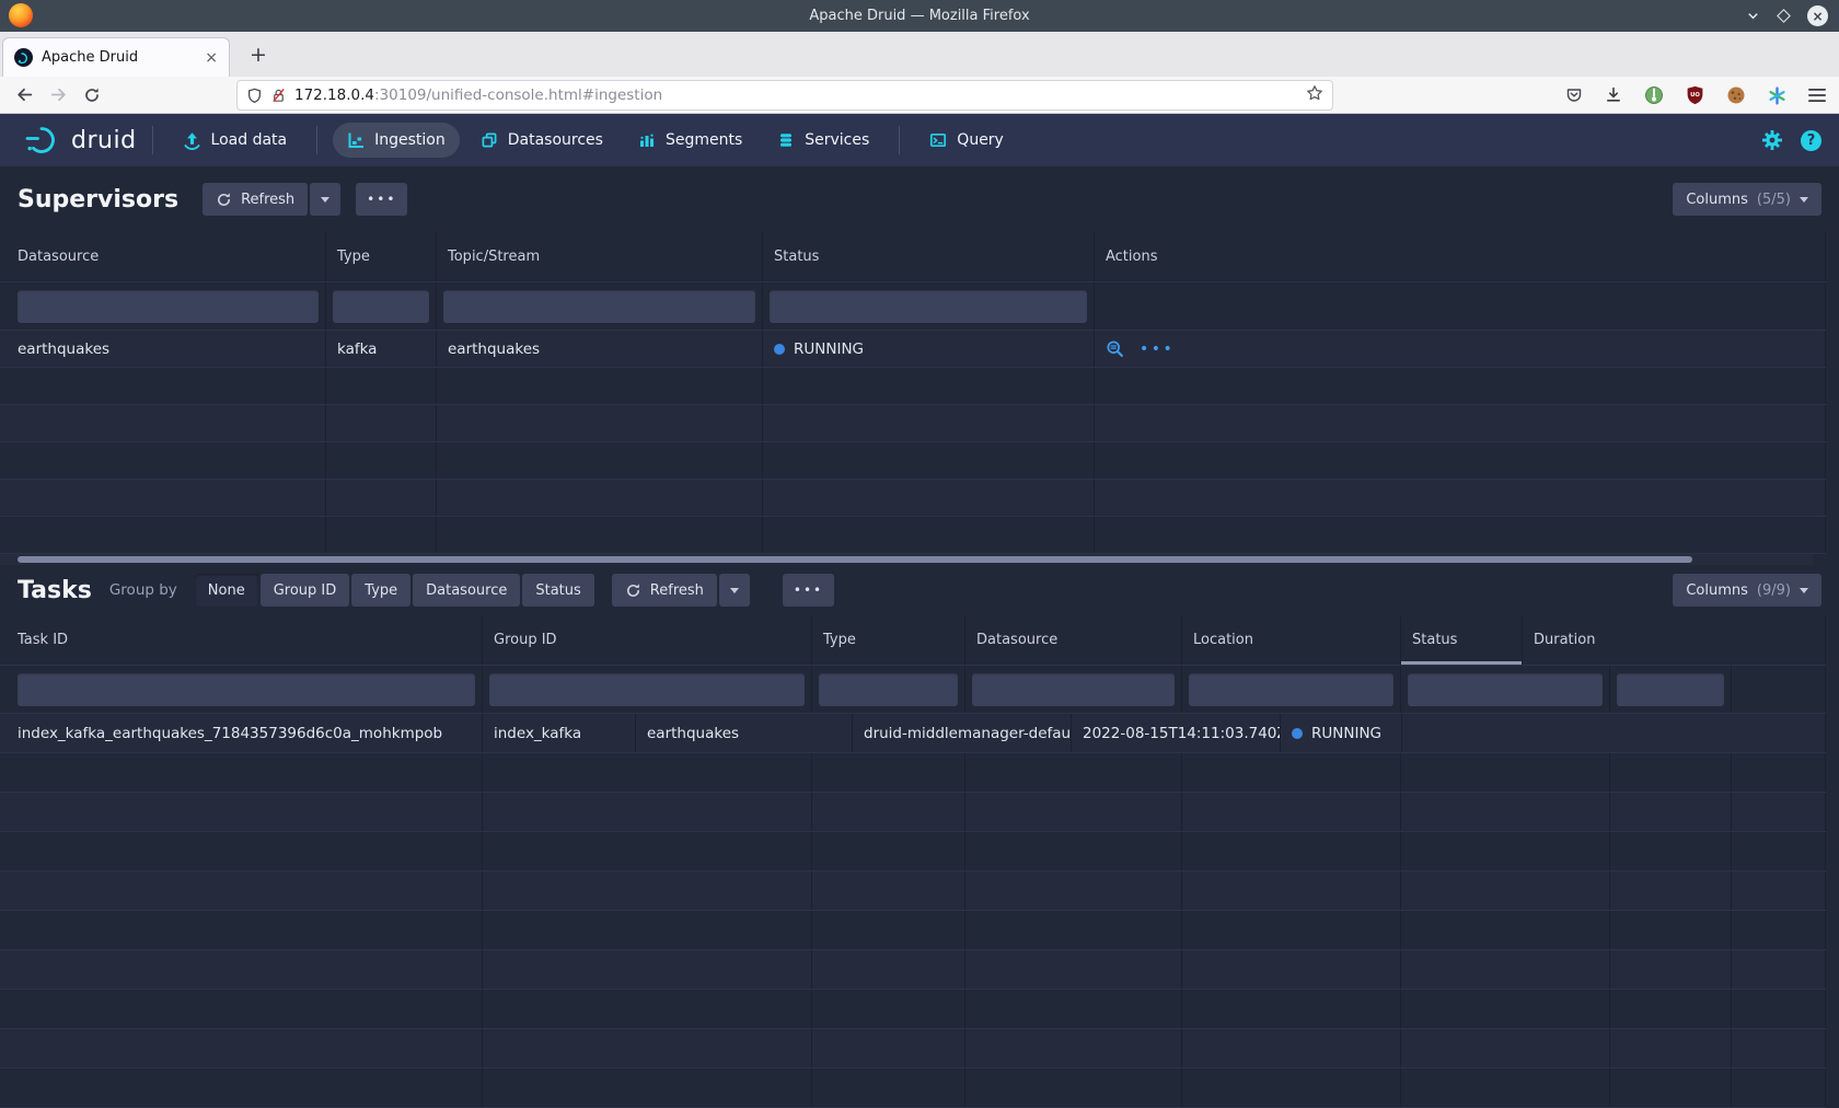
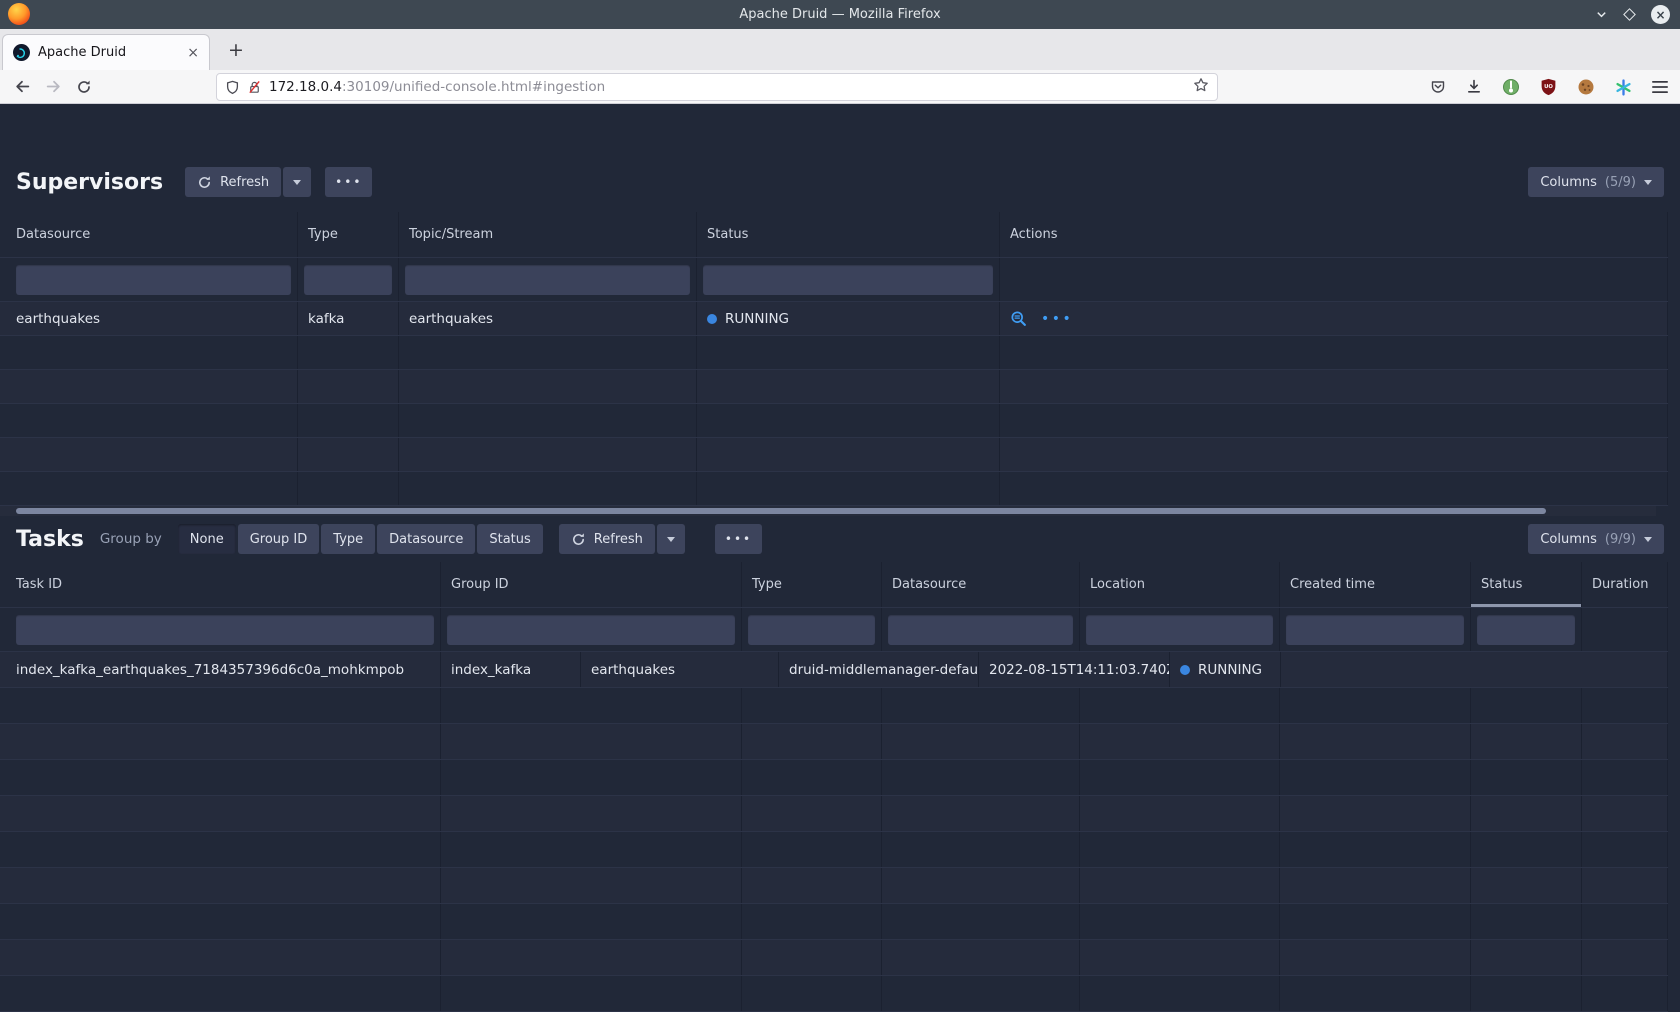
  Apache Druid — Mozilla Firefox
  ×
  Apache Druid
  ×
  +
  172.18.0.4:30109/unified-console.html#ingestion
- druid
- Load data
- Ingestion
- Datasources
- Segments
- Services
- Query
- ?
  Supervisors
  Refresh
  •••
  Columns
- (5/5)
+ (5/9)
  Datasource
  Type
  Topic/Stream
  Status
  Actions
  earthquakes
  kafka
  earthquakes
  RUNNING
  •••
  Tasks
  Group by
  None
  Group ID
  Type
  Datasource
  Status
  Refresh
  •••
  Columns
  (9/9)
  Task ID
  Group ID
  Type
  Datasource
  Location
+ Created time
  Status
  Duration
  index_kafka_earthquakes_7184357396d6c0a_mohkmpob
  index_kafka
  earthquakes
  druid-middlemanager-defau
  2022-08-15T14:11:03.740
  RUNNING
